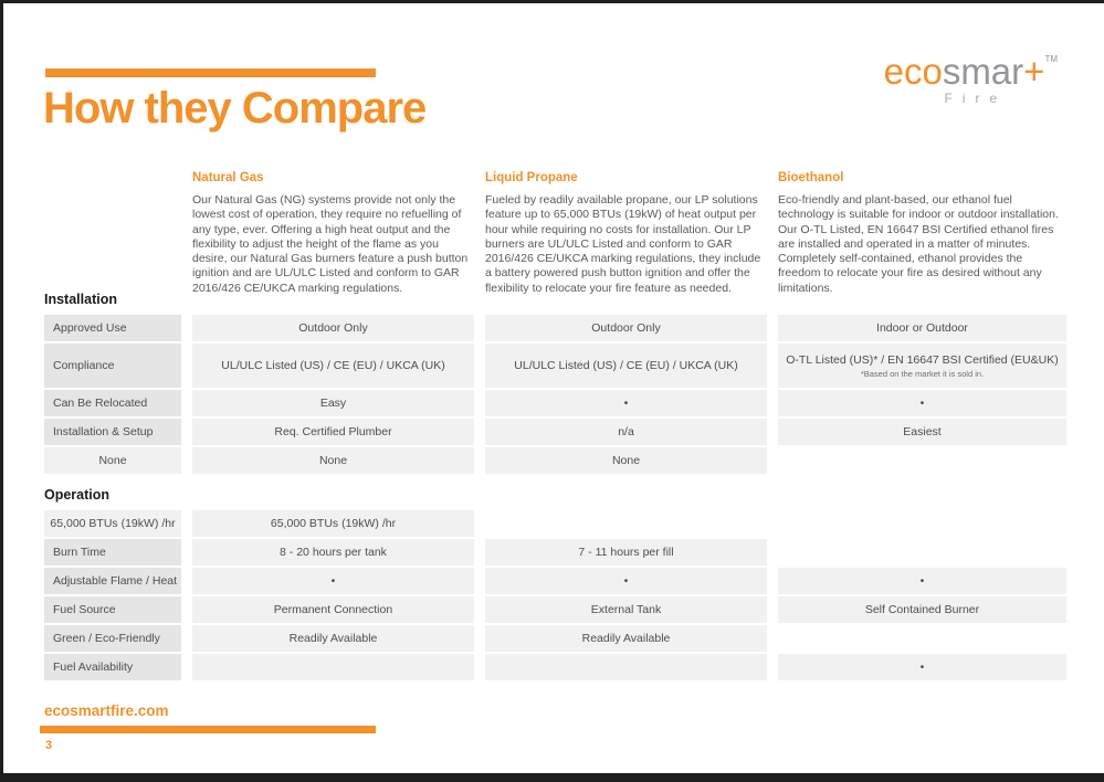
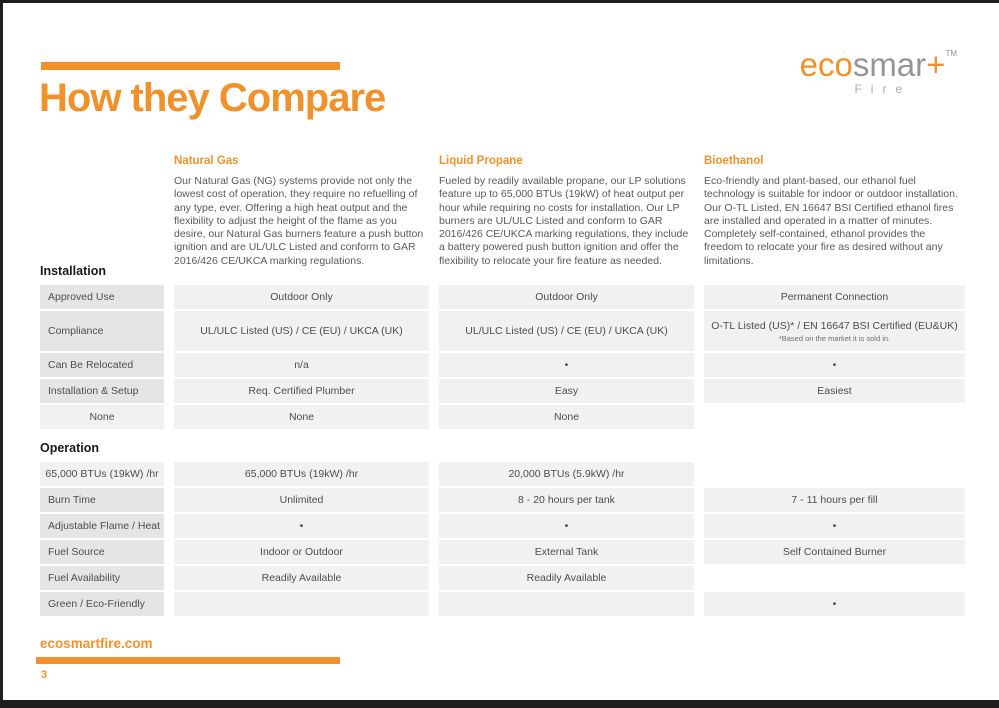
  How they Compare
  ecosmar+TM
  Fire
  Natural Gas
  Our Natural Gas (NG) systems provide not only the lowest cost of operation, they require no refuelling of any type, ever. Offering a high heat output and the flexibility to adjust the height of the flame as you desire, our Natural Gas burners feature a push button ignition and are UL/ULC Listed and conform to GAR 2016/426 CE/UKCA marking regulations.
  Liquid Propane
  Fueled by readily available propane, our LP solutions feature up to 65,000 BTUs (19kW) of heat output per hour while requiring no costs for installation. Our LP burners are UL/ULC Listed and conform to GAR 2016/426 CE/UKCA marking regulations, they include a battery powered push button ignition and offer the flexibility to relocate your fire feature as needed.
  Bioethanol
  Eco-friendly and plant-based, our ethanol fuel technology is suitable for indoor or outdoor installation. Our O-TL Listed, EN 16647 BSI Certified ethanol fires are installed and operated in a matter of minutes. Completely self-contained, ethanol provides the freedom to relocate your fire as desired without any limitations.
  Installation
  Approved Use
  Outdoor Only
  Outdoor Only
- Indoor or Outdoor
+ Permanent Connection
  Compliance
  UL/ULC Listed (US) / CE (EU) / UKCA (UK)
  UL/ULC Listed (US) / CE (EU) / UKCA (UK)
  O-TL Listed (US)* / EN 16647 BSI Certified (EU&UK)
  *Based on the market it is sold in.
  Can Be Relocated
- Easy
+ n/a
  •
  •
  Installation & Setup
  Req. Certified Plumber
- n/a
+ Easy
  Easiest
  None
  None
  None
  Operation
  65,000 BTUs (19kW) /hr
  65,000 BTUs (19kW) /hr
+ 20,000 BTUs (5.9kW) /hr
  Burn Time
+ Unlimited
  8 - 20 hours per tank
  7 - 11 hours per fill
  Adjustable Flame / Heat
  •
  •
  •
  Fuel Source
- Permanent Connection
+ Indoor or Outdoor
  External Tank
  Self Contained Burner
- Green / Eco-Friendly
+ Fuel Availability
  Readily Available
  Readily Available
- Fuel Availability
+ Green / Eco-Friendly
  •
  ecosmartfire.com
  3
